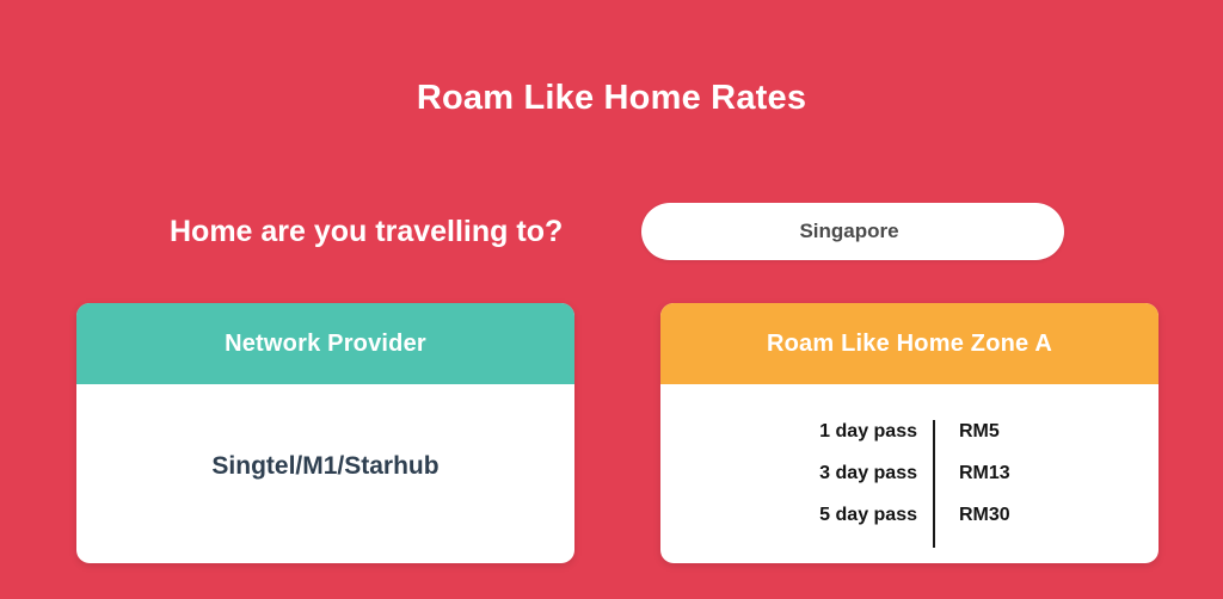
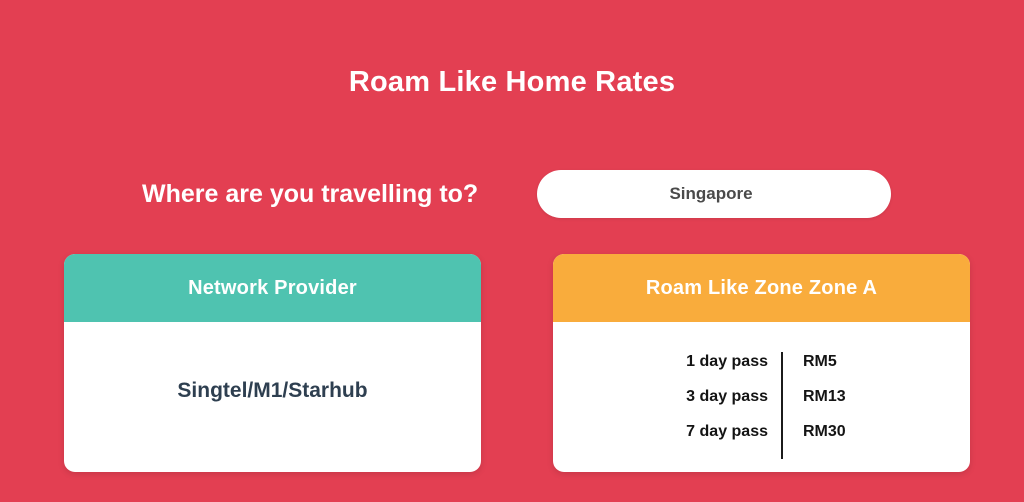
  Roam Like Home Rates
- Home are you travelling to?
+ Where are you travelling to?
  Singapore
  Network Provider
  Singtel/M1/Starhub
- Roam Like Home Zone A
+ Roam Like Zone Zone A
  1 day pass
  RM5
  3 day pass
  RM13
- 5 day pass
+ 7 day pass
  RM30
